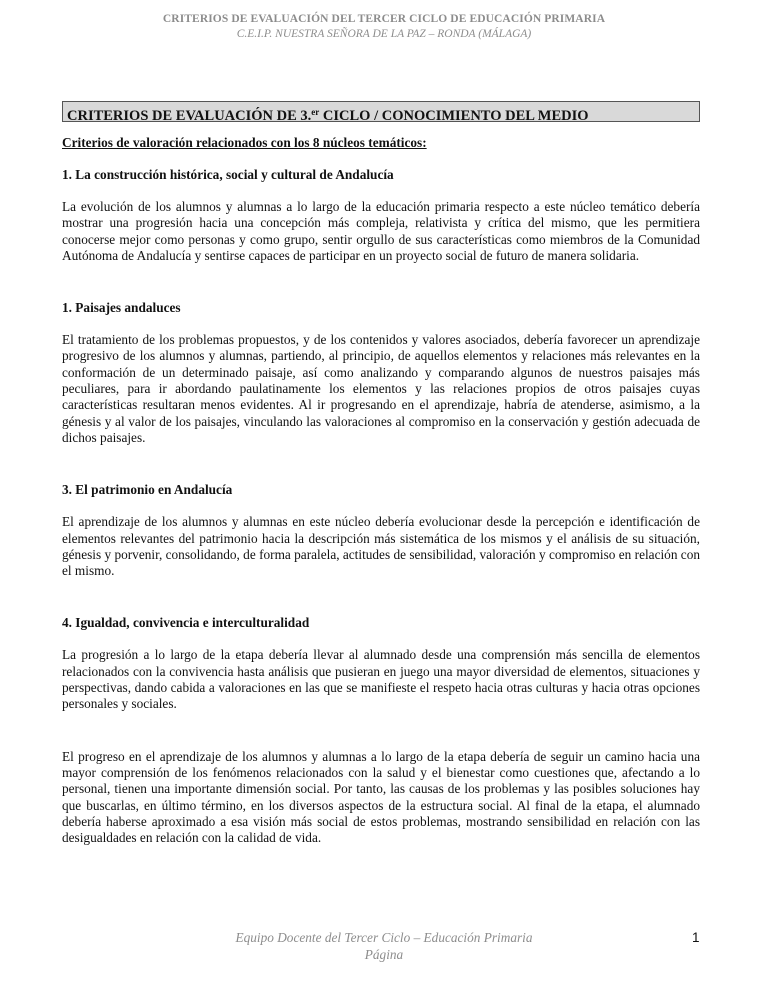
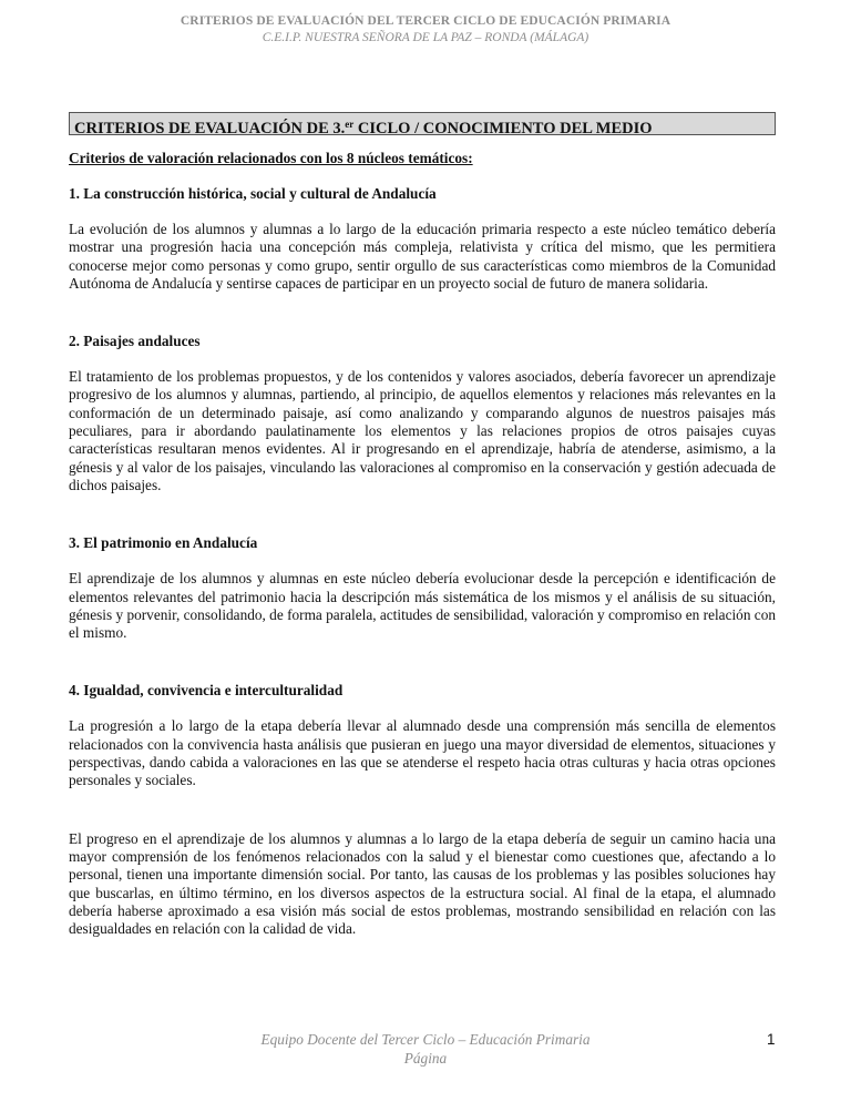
  CRITERIOS DE EVALUACIÓN DEL TERCER CICLO DE EDUCACIÓN PRIMARIA
  C.E.I.P. NUESTRA SEÑORA DE LA PAZ – RONDA (MÁLAGA)
  CRITERIOS DE EVALUACIÓN DE 3.er CICLO / CONOCIMIENTO DEL MEDIO
  Criterios de valoración relacionados con los 8 núcleos temáticos:
  1. La construcción histórica, social y cultural de Andalucía
  La evolución de los alumnos y alumnas a lo largo de la educación primaria respecto a este núcleo temático debería mostrar una progresión hacia una concepción más compleja, relativista y crítica del mismo, que les permitiera conocerse mejor como personas y como grupo, sentir orgullo de sus características como miembros de la Comunidad Autónoma de Andalucía y sentirse capaces de participar en un proyecto social de futuro de manera solidaria.
- 1. Paisajes andaluces
+ 2. Paisajes andaluces
  El tratamiento de los problemas propuestos, y de los contenidos y valores asociados, debería favorecer un aprendizaje progresivo de los alumnos y alumnas, partiendo, al principio, de aquellos elementos y relaciones más relevantes en la conformación de un determinado paisaje, así como analizando y comparando algunos de nuestros paisajes más peculiares, para ir abordando paulatinamente los elementos y las relaciones propios de otros paisajes cuyas características resultaran menos evidentes. Al ir progresando en el aprendizaje, habría de atenderse, asimismo, a la génesis y al valor de los paisajes, vinculando las valoraciones al compromiso en la conservación y gestión adecuada de dichos paisajes.
  3. El patrimonio en Andalucía
  El aprendizaje de los alumnos y alumnas en este núcleo debería evolucionar desde la percepción e identificación de elementos relevantes del patrimonio hacia la descripción más sistemática de los mismos y el análisis de su situación, génesis y porvenir, consolidando, de forma paralela, actitudes de sensibilidad, valoración y compromiso en relación con el mismo.
  4. Igualdad, convivencia e interculturalidad
- La progresión a lo largo de la etapa debería llevar al alumnado desde una comprensión más sencilla de elementos relacionados con la convivencia hasta análisis que pusieran en juego una mayor diversidad de elementos, situaciones y perspectivas, dando cabida a valoraciones en las que se manifieste el respeto hacia otras culturas y hacia otras opciones personales y sociales.
+ La progresión a lo largo de la etapa debería llevar al alumnado desde una comprensión más sencilla de elementos relacionados con la convivencia hasta análisis que pusieran en juego una mayor diversidad de elementos, situaciones y perspectivas, dando cabida a valoraciones en las que se atenderse el respeto hacia otras culturas y hacia otras opciones personales y sociales.
  El progreso en el aprendizaje de los alumnos y alumnas a lo largo de la etapa debería de seguir un camino hacia una mayor comprensión de los fenómenos relacionados con la salud y el bienestar como cuestiones que, afectando a lo personal, tienen una importante dimensión social. Por tanto, las causas de los problemas y las posibles soluciones hay que buscarlas, en último término, en los diversos aspectos de la estructura social. Al final de la etapa, el alumnado debería haberse aproximado a esa visión más social de estos problemas, mostrando sensibilidad en relación con las desigualdades en relación con la calidad de vida.
  Equipo Docente del Tercer Ciclo – Educación Primaria
  Página
  1
